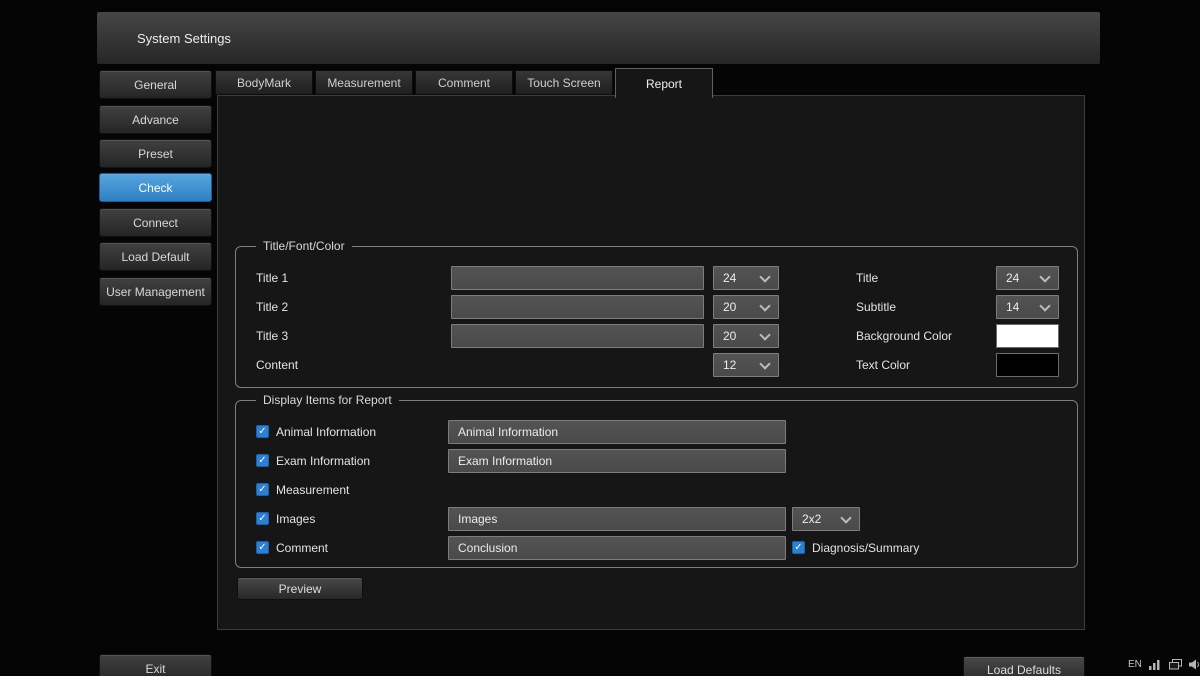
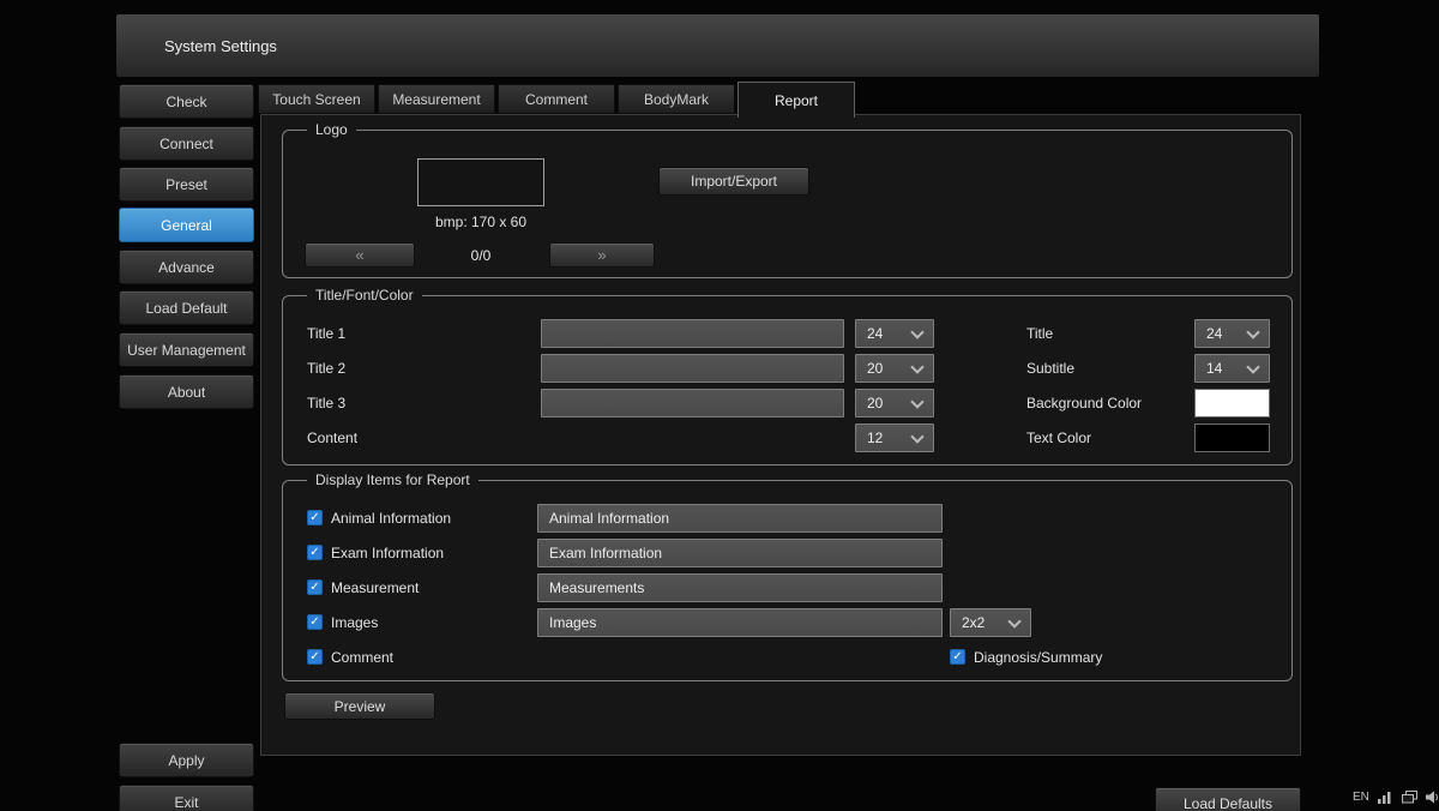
  System Settings
- General
+ Check
- Advance
+ Connect
  Preset
- Check
+ General
- Connect
+ Advance
  Load Default
  User Management
+ About
+ Apply
  Exit
- BodyMark
+ Touch Screen
  Measurement
  Comment
- Touch Screen
+ BodyMark
  Report
+ Logo
+ bmp: 170 x 60
+ Import/Export
+ «
+ 0/0
+ »
  Title/Font/Color
  Title 1
  24
  Title 2
  20
  Title 3
  20
  Content
  12
  Title
  24
  Subtitle
  14
  Background Color
  Text Color
  Display Items for Report
  Animal Information
  Animal Information
  Exam Information
  Exam Information
  Measurement
+ Measurements
  Images
  Images
  2x2
  Comment
- Conclusion
  Diagnosis/Summary
  Preview
  Load Defaults
  EN
